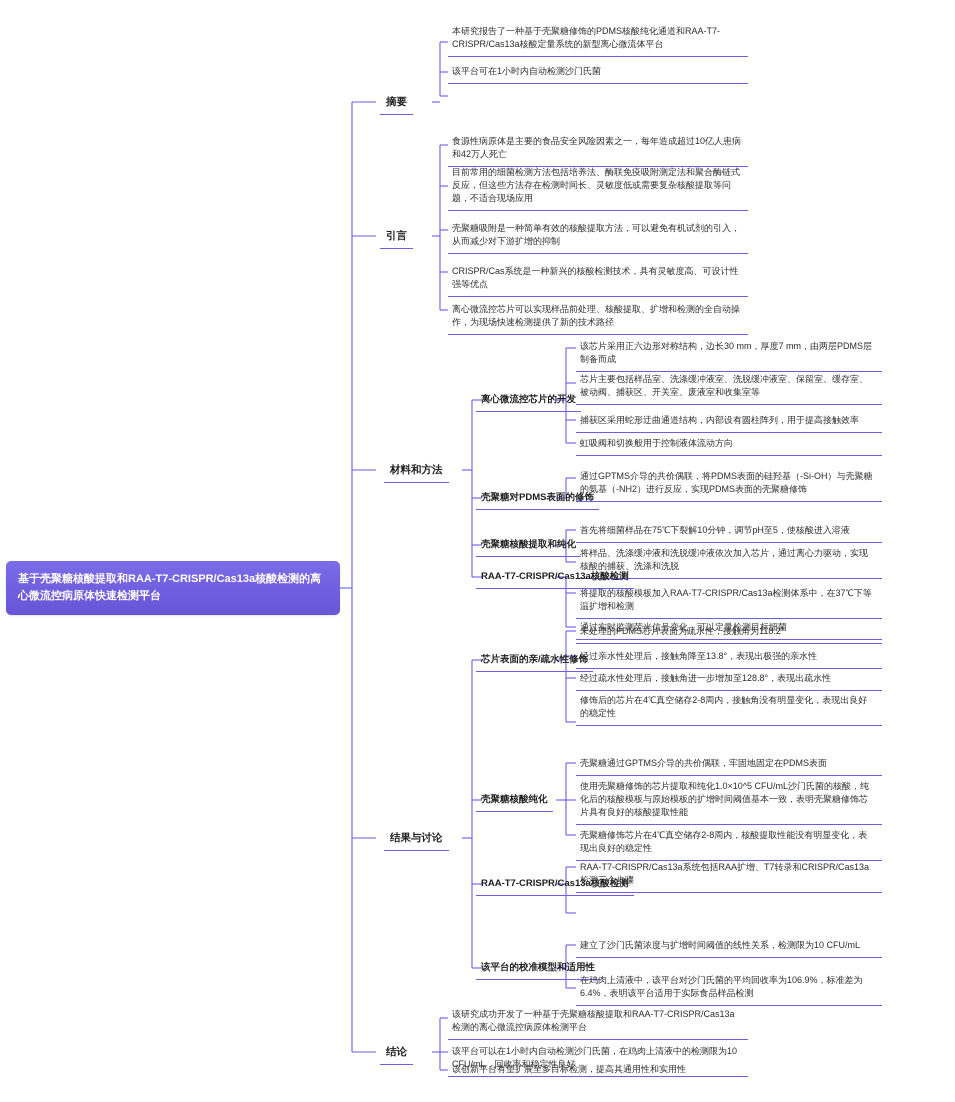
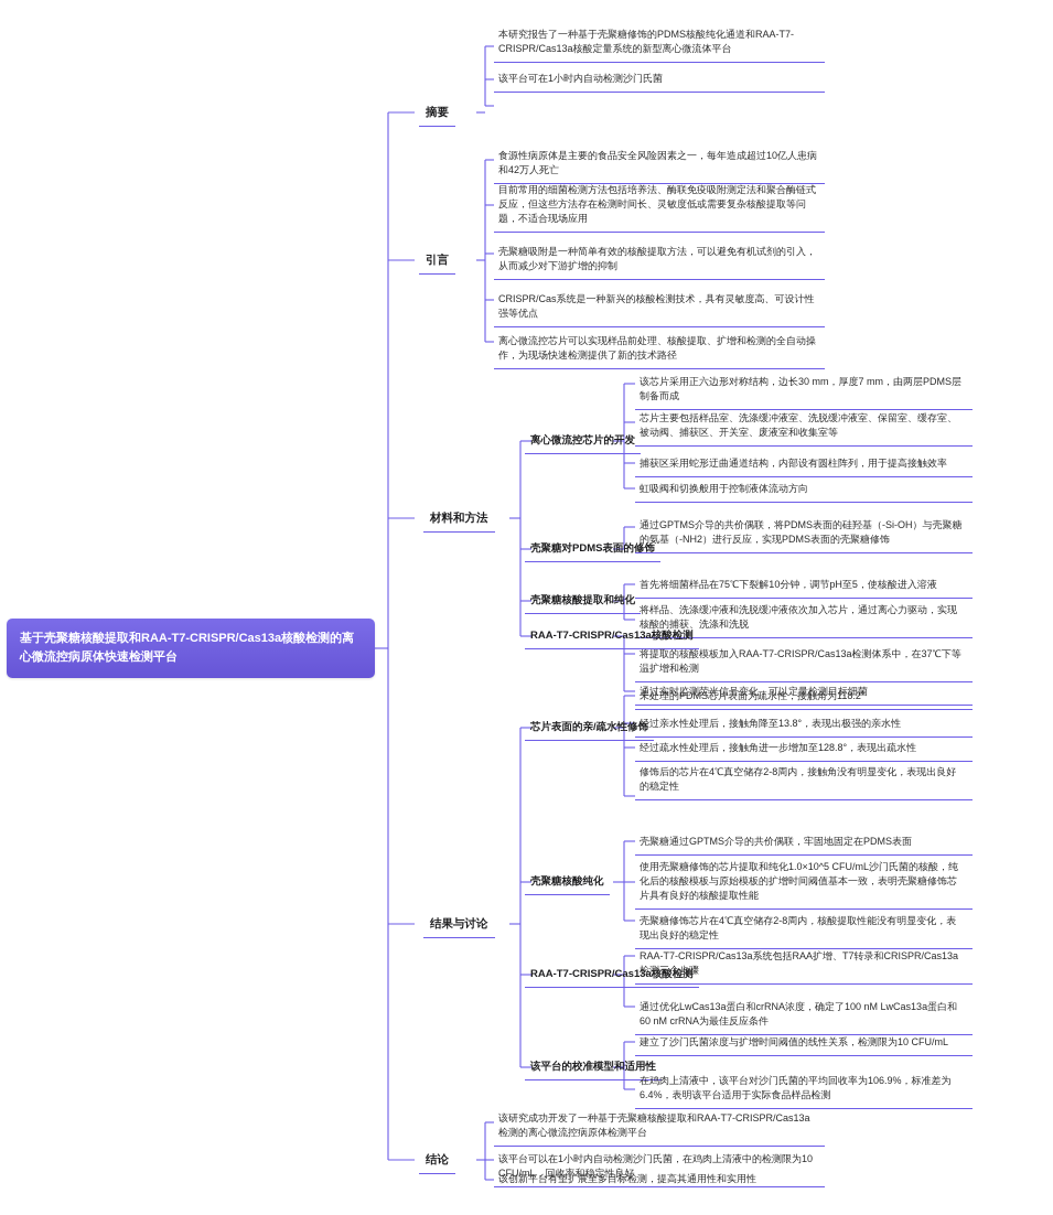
  基于壳聚糖核酸提取和RAA-T7-CRISPR/Cas13a核酸检测的离心微流控病原体快速检测平台
  摘要
  本研究报告了一种基于壳聚糖修饰的PDMS核酸纯化通道和RAA-T7-CRISPR/Cas13a核酸定量系统的新型离心微流体平台
  该平台可在1小时内自动检测沙门氏菌
  引言
  食源性病原体是主要的食品安全风险因素之一，每年造成超过10亿人患病和42万人死亡
  目前常用的细菌检测方法包括培养法、酶联免疫吸附测定法和聚合酶链式反应，但这些方法存在检测时间长、灵敏度低或需要复杂核酸提取等问题，不适合现场应用
  壳聚糖吸附是一种简单有效的核酸提取方法，可以避免有机试剂的引入，从而减少对下游扩增的抑制
  CRISPR/Cas系统是一种新兴的核酸检测技术，具有灵敏度高、可设计性强等优点
  离心微流控芯片可以实现样品前处理、核酸提取、扩增和检测的全自动操作，为现场快速检测提供了新的技术路径
  材料和方法
  离心微流控芯片的开发
  该芯片采用正六边形对称结构，边长30 mm，厚度7 mm，由两层PDMS层制备而成
  芯片主要包括样品室、洗涤缓冲液室、洗脱缓冲液室、保留室、缓存室、被动阀、捕获区、开关室、废液室和收集室等
  捕获区采用蛇形迂曲通道结构，内部设有圆柱阵列，用于提高接触效率
  虹吸阀和切换般用于控制液体流动方向
  壳聚糖对PDMS表面的修饰
  通过GPTMS介导的共价偶联，将PDMS表面的硅羟基（-Si-OH）与壳聚糖的氨基（-NH2）进行反应，实现PDMS表面的壳聚糖修饰
  壳聚糖核酸提取和纯化
  首先将细菌样品在75℃下裂解10分钟，调节pH至5，使核酸进入溶液
  将样品、洗涤缓冲液和洗脱缓冲液依次加入芯片，通过离心力驱动，实现核酸的捕获、洗涤和洗脱
  RAA-T7-CRISPR/Cas13a核酸检测
  将提取的核酸模板加入RAA-T7-CRISPR/Cas13a检测体系中，在37℃下等温扩增和检测
  通过实时监测荧光信号变化，可以定量检测目标细菌
  结果与讨论
  芯片表面的亲/疏水性修饰
  未处理的PDMS芯片表面为疏水性，接触角为118.2°
  经过亲水性处理后，接触角降至13.8°，表现出极强的亲水性
  经过疏水性处理后，接触角进一步增加至128.8°，表现出疏水性
  修饰后的芯片在4℃真空储存2-8周内，接触角没有明显变化，表现出良好的稳定性
  壳聚糖核酸纯化
  壳聚糖通过GPTMS介导的共价偶联，牢固地固定在PDMS表面
  使用壳聚糖修饰的芯片提取和纯化1.0×10^5 CFU/mL沙门氏菌的核酸，纯化后的核酸模板与原始模板的扩增时间阈值基本一致，表明壳聚糖修饰芯片具有良好的核酸提取性能
  壳聚糖修饰芯片在4℃真空储存2-8周内，核酸提取性能没有明显变化，表现出良好的稳定性
  RAA-T7-CRISPR/Cas13a核酸检测
  RAA-T7-CRISPR/Cas13a系统包括RAA扩增、T7转录和CRISPR/Cas13a检测三个步骤
+ 通过优化LwCas13a蛋白和crRNA浓度，确定了100 nM LwCas13a蛋白和60 nM crRNA为最佳反应条件
  该平台的校准模型和适用性
  建立了沙门氏菌浓度与扩增时间阈值的线性关系，检测限为10 CFU/mL
  在鸡肉上清液中，该平台对沙门氏菌的平均回收率为106.9%，标准差为6.4%，表明该平台适用于实际食品样品检测
  结论
  该研究成功开发了一种基于壳聚糖核酸提取和RAA-T7-CRISPR/Cas13a检测的离心微流控病原体检测平台
  该平台可以在1小时内自动检测沙门氏菌，在鸡肉上清液中的检测限为10 CFU/mL，回收率和稳定性良好
  该创新平台有望扩展至多目标检测，提高其通用性和实用性
